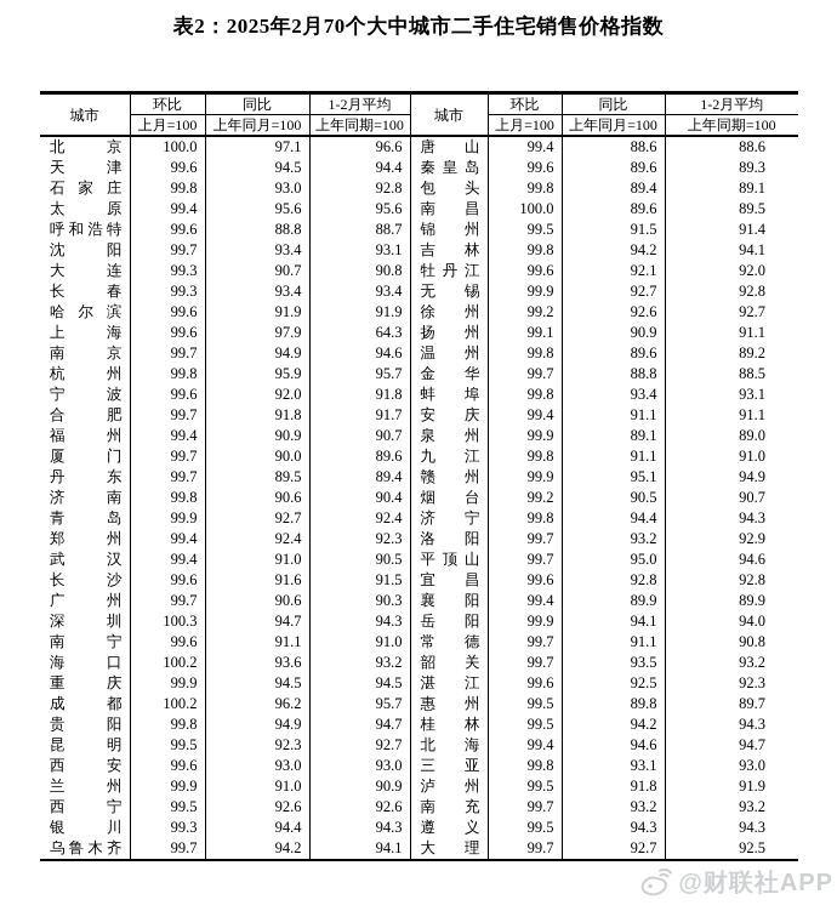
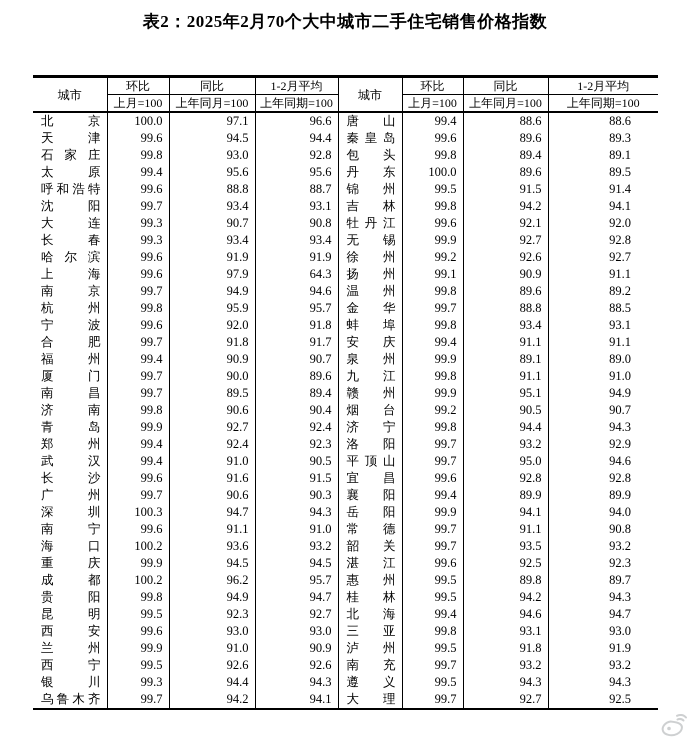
  表2：2025年2月70个大中城市二手住宅销售价格指数
  城市	环比	同比	1-2月平均	城市	环比	同比	1-2月平均
  上月=100	上年同月=100	上年同期=100	上月=100	上年同月=100	上年同期=100
  北京	100.0	97.1	96.6	唐山	99.4	88.6	88.6
  天津	99.6	94.5	94.4	秦皇岛	99.6	89.6	89.3
  石家庄	99.8	93.0	92.8	包头	99.8	89.4	89.1
- 太原	99.4	95.6	95.6	南昌	100.0	89.6	89.5
+ 太原	99.4	95.6	95.6	丹东	100.0	89.6	89.5
  呼和浩特	99.6	88.8	88.7	锦州	99.5	91.5	91.4
  沈阳	99.7	93.4	93.1	吉林	99.8	94.2	94.1
  大连	99.3	90.7	90.8	牡丹江	99.6	92.1	92.0
  长春	99.3	93.4	93.4	无锡	99.9	92.7	92.8
  哈尔滨	99.6	91.9	91.9	徐州	99.2	92.6	92.7
  上海	99.6	97.9	64.3	扬州	99.1	90.9	91.1
  南京	99.7	94.9	94.6	温州	99.8	89.6	89.2
  杭州	99.8	95.9	95.7	金华	99.7	88.8	88.5
  宁波	99.6	92.0	91.8	蚌埠	99.8	93.4	93.1
  合肥	99.7	91.8	91.7	安庆	99.4	91.1	91.1
  福州	99.4	90.9	90.7	泉州	99.9	89.1	89.0
  厦门	99.7	90.0	89.6	九江	99.8	91.1	91.0
- 丹东	99.7	89.5	89.4	赣州	99.9	95.1	94.9
+ 南昌	99.7	89.5	89.4	赣州	99.9	95.1	94.9
  济南	99.8	90.6	90.4	烟台	99.2	90.5	90.7
  青岛	99.9	92.7	92.4	济宁	99.8	94.4	94.3
  郑州	99.4	92.4	92.3	洛阳	99.7	93.2	92.9
  武汉	99.4	91.0	90.5	平顶山	99.7	95.0	94.6
  长沙	99.6	91.6	91.5	宜昌	99.6	92.8	92.8
  广州	99.7	90.6	90.3	襄阳	99.4	89.9	89.9
  深圳	100.3	94.7	94.3	岳阳	99.9	94.1	94.0
  南宁	99.6	91.1	91.0	常德	99.7	91.1	90.8
  海口	100.2	93.6	93.2	韶关	99.7	93.5	93.2
  重庆	99.9	94.5	94.5	湛江	99.6	92.5	92.3
  成都	100.2	96.2	95.7	惠州	99.5	89.8	89.7
  贵阳	99.8	94.9	94.7	桂林	99.5	94.2	94.3
  昆明	99.5	92.3	92.7	北海	99.4	94.6	94.7
  西安	99.6	93.0	93.0	三亚	99.8	93.1	93.0
  兰州	99.9	91.0	90.9	泸州	99.5	91.8	91.9
  西宁	99.5	92.6	92.6	南充	99.7	93.2	93.2
  银川	99.3	94.4	94.3	遵义	99.5	94.3	94.3
  乌鲁木齐	99.7	94.2	94.1	大理	99.7	92.7	92.5
- @财联社APP
